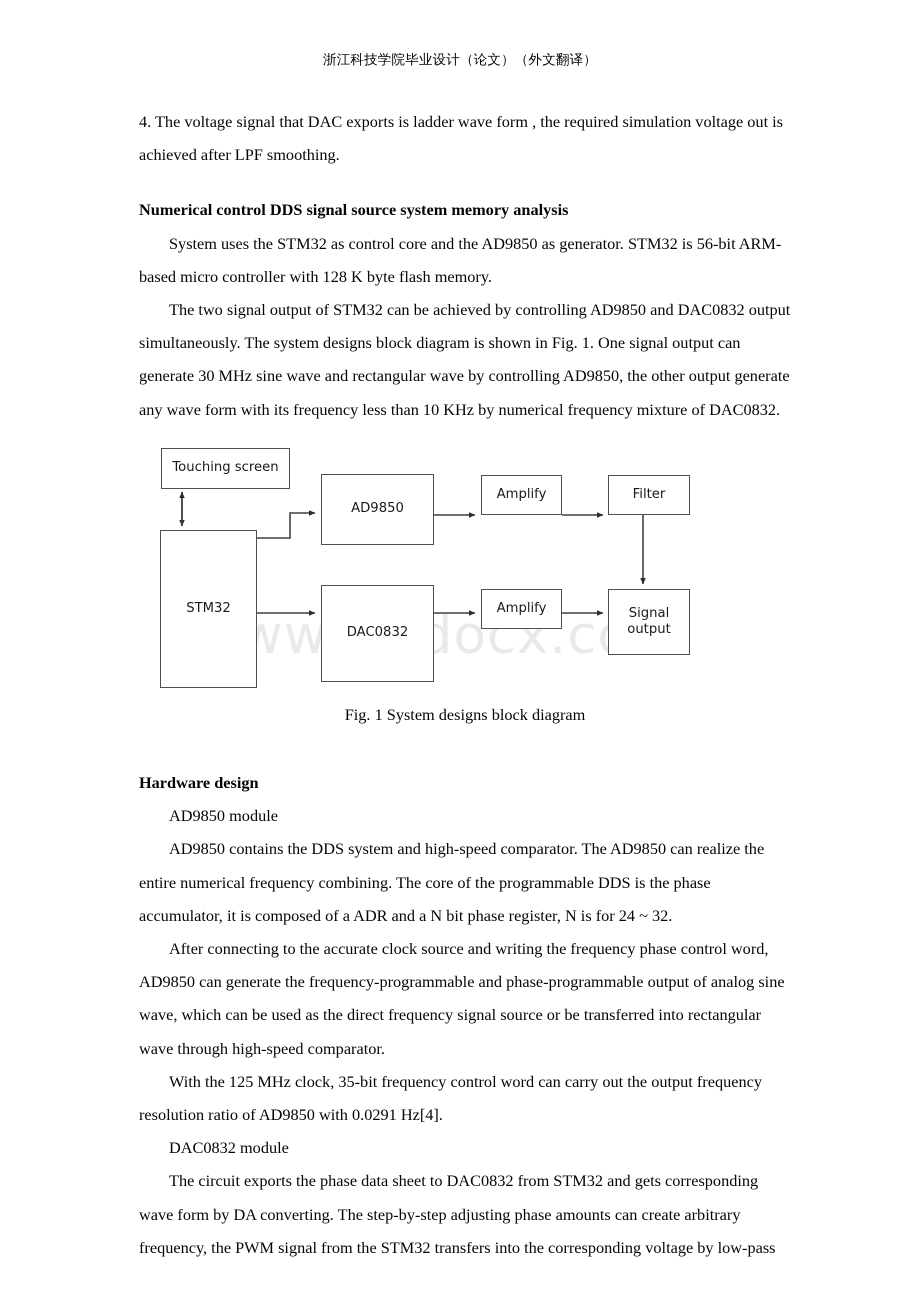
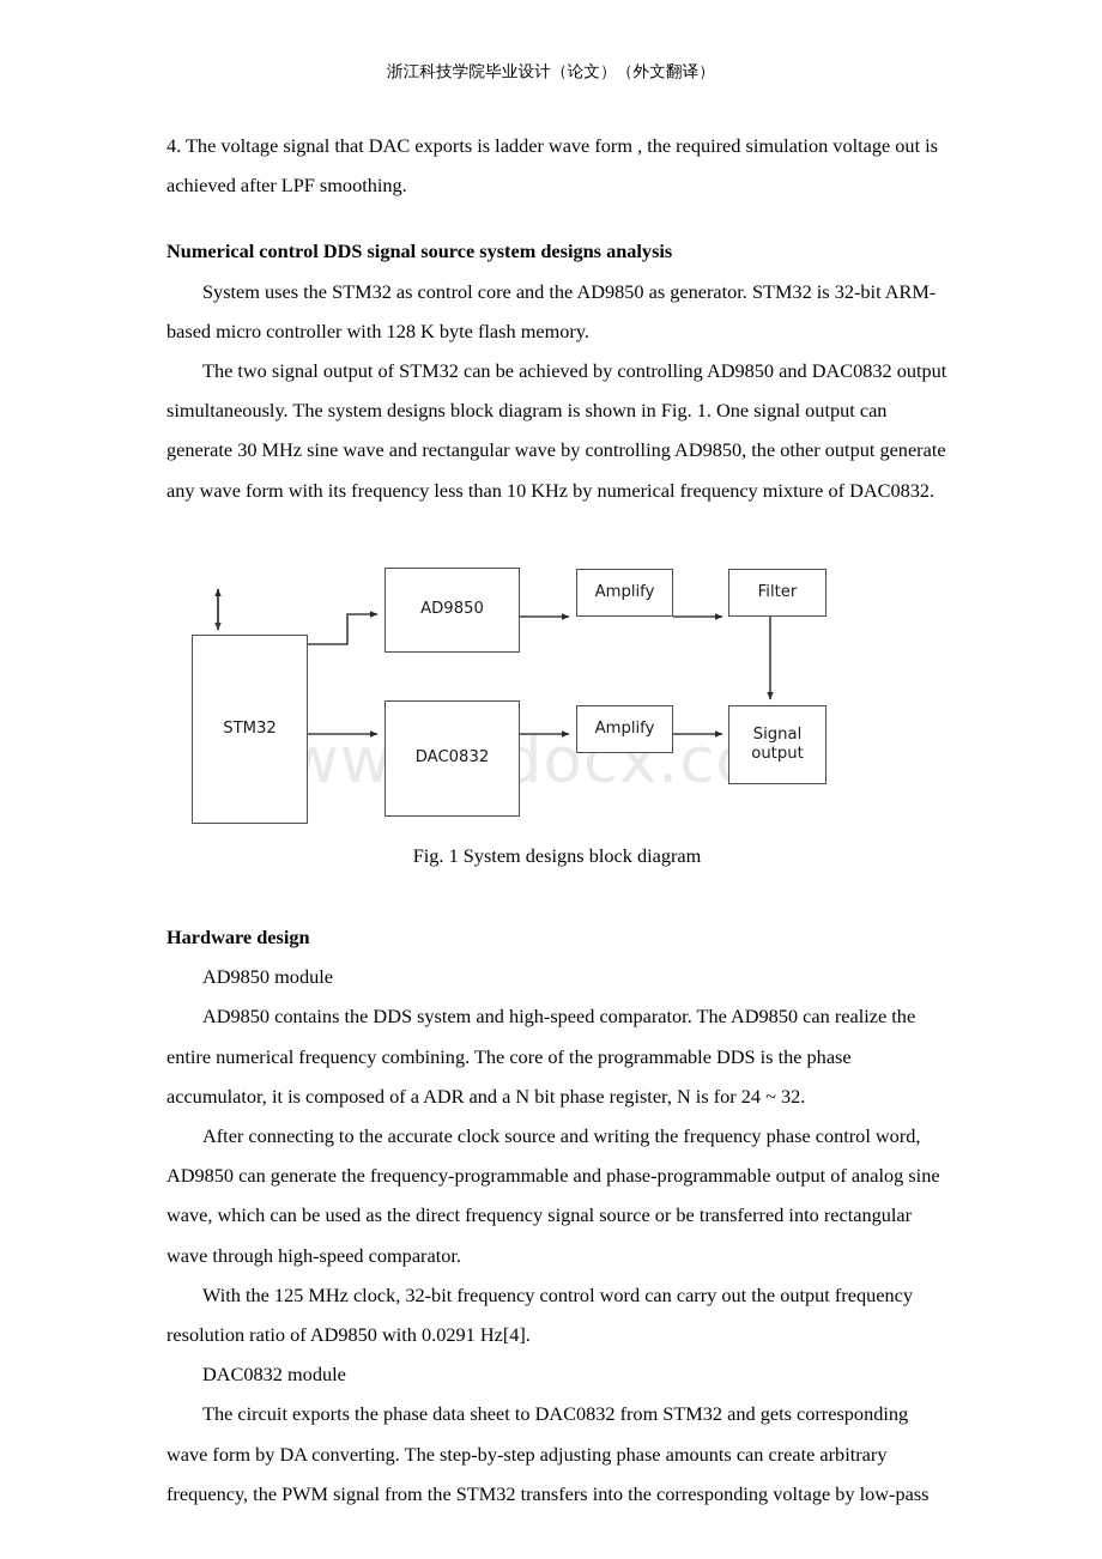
  浙江科技学院毕业设计（论文）（外文翻译）
  4. The voltage signal that DAC exports is ladder wave form , the required simulation voltage out is achieved after LPF smoothing.
- Numerical control DDS signal source system memory analysis
+ Numerical control DDS signal source system designs analysis
- System uses the STM32 as control core and the AD9850 as generator. STM32 is 56-bit ARM-based micro controller with 128 K byte flash memory.
+ System uses the STM32 as control core and the AD9850 as generator. STM32 is 32-bit ARM-based micro controller with 128 K byte flash memory.
  The two signal output of STM32 can be achieved by controlling AD9850 and DAC0832 output simultaneously. The system designs block diagram is shown in Fig. 1. One signal output can generate 30 MHz sine wave and rectangular wave by controlling AD9850, the other output generate any wave form with its frequency less than 10 KHz by numerical frequency mixture of DAC0832.
- Touching screen
  STM32
  AD9850
  DAC0832
  Amplify
  Amplify
  Filter
  Signal
  output
  Fig. 1 System designs block diagram
  Hardware design
  AD9850 module
  AD9850 contains the DDS system and high-speed comparator. The AD9850 can realize the entire numerical frequency combining. The core of the programmable DDS is the phase accumulator, it is composed of a ADR and a N bit phase register, N is for 24 ~ 32.
  After connecting to the accurate clock source and writing the frequency phase control word, AD9850 can generate the frequency-programmable and phase-programmable output of analog sine wave, which can be used as the direct frequency signal source or be transferred into rectangular wave through high-speed comparator.
- With the 125 MHz clock, 35-bit frequency control word can carry out the output frequency resolution ratio of AD9850 with 0.0291 Hz[4].
+ With the 125 MHz clock, 32-bit frequency control word can carry out the output frequency resolution ratio of AD9850 with 0.0291 Hz[4].
  DAC0832 module
  The circuit exports the phase data sheet to DAC0832 from STM32 and gets corresponding wave form by DA converting. The step-by-step adjusting phase amounts can create arbitrary frequency, the PWM signal from the STM32 transfers into the corresponding voltage by low-pass
